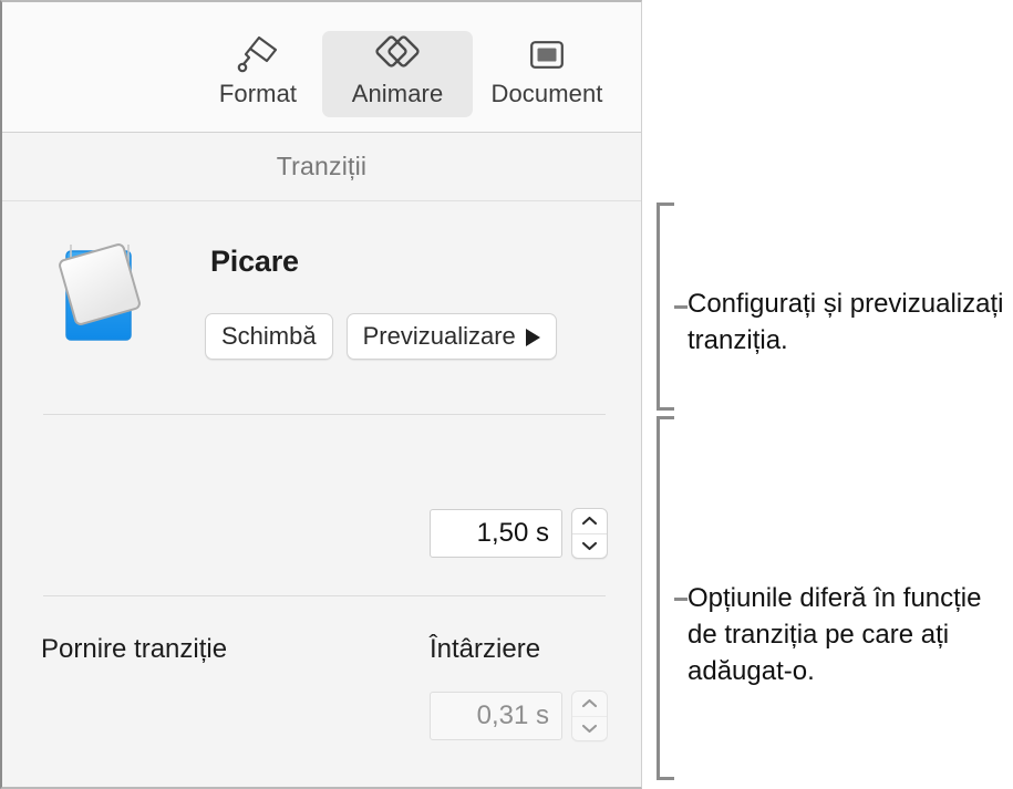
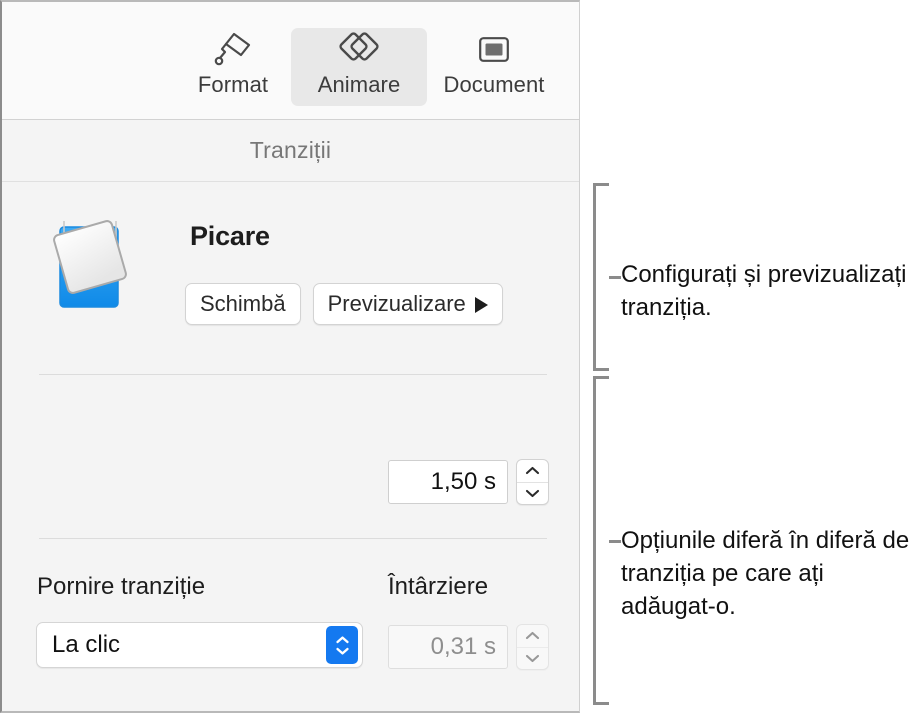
  Format
  Animare
  Document
  Tranziții
  Picare
  Schimbă
  Previzualizare
  1,50 s
  Pornire tranziție
  Întârziere
+ La clic
  0,31 s
  Configurați și previzualizați tranziția.
- Opțiunile diferă în funcție de tranziția pe care ați adăugat-o.
+ Opțiunile diferă în diferă de tranziția pe care ați adăugat-o.
